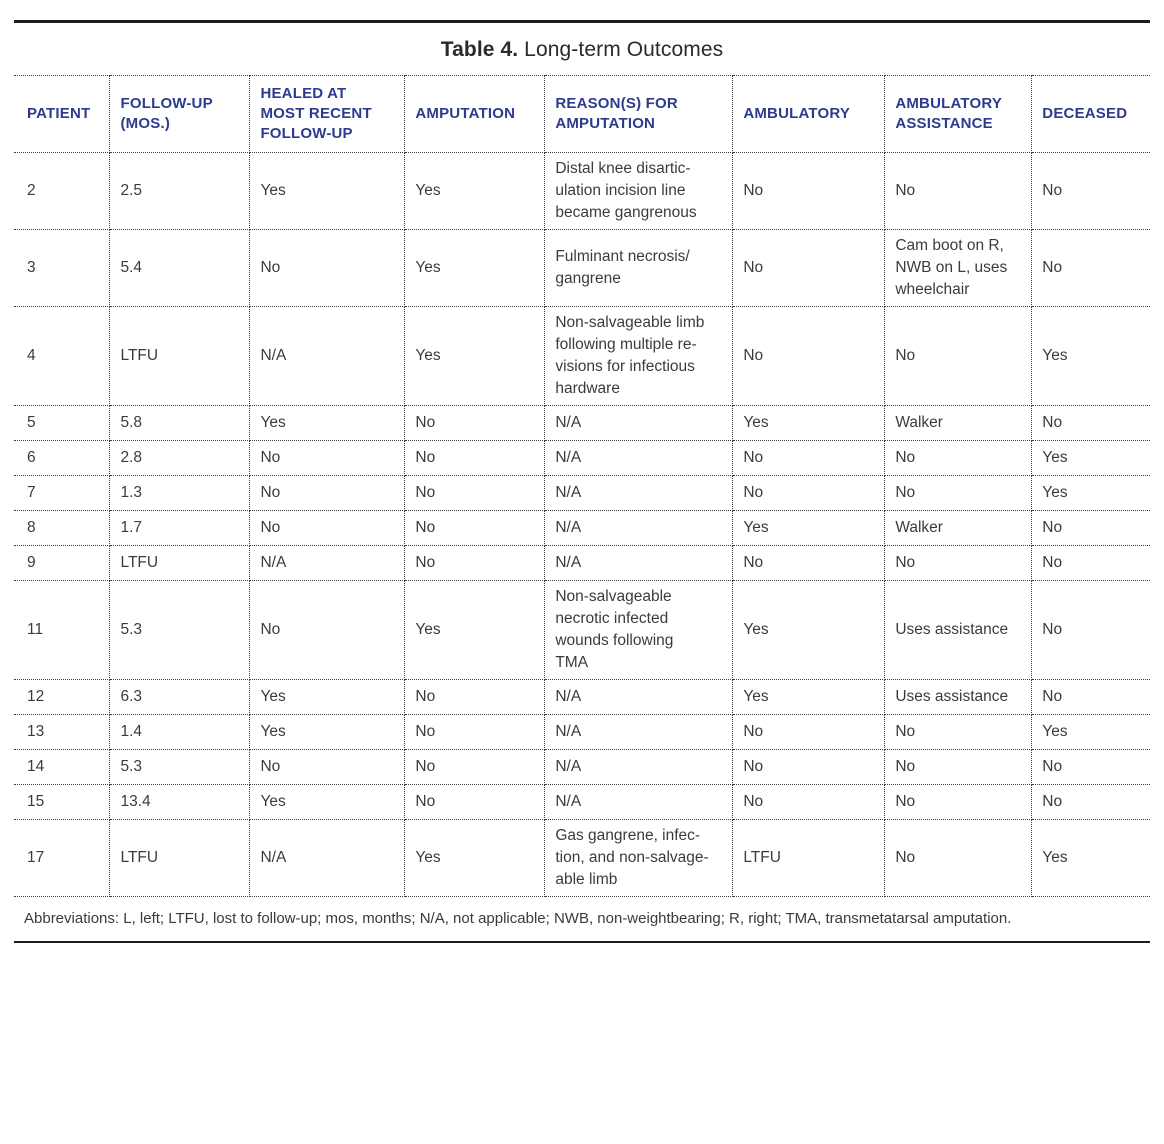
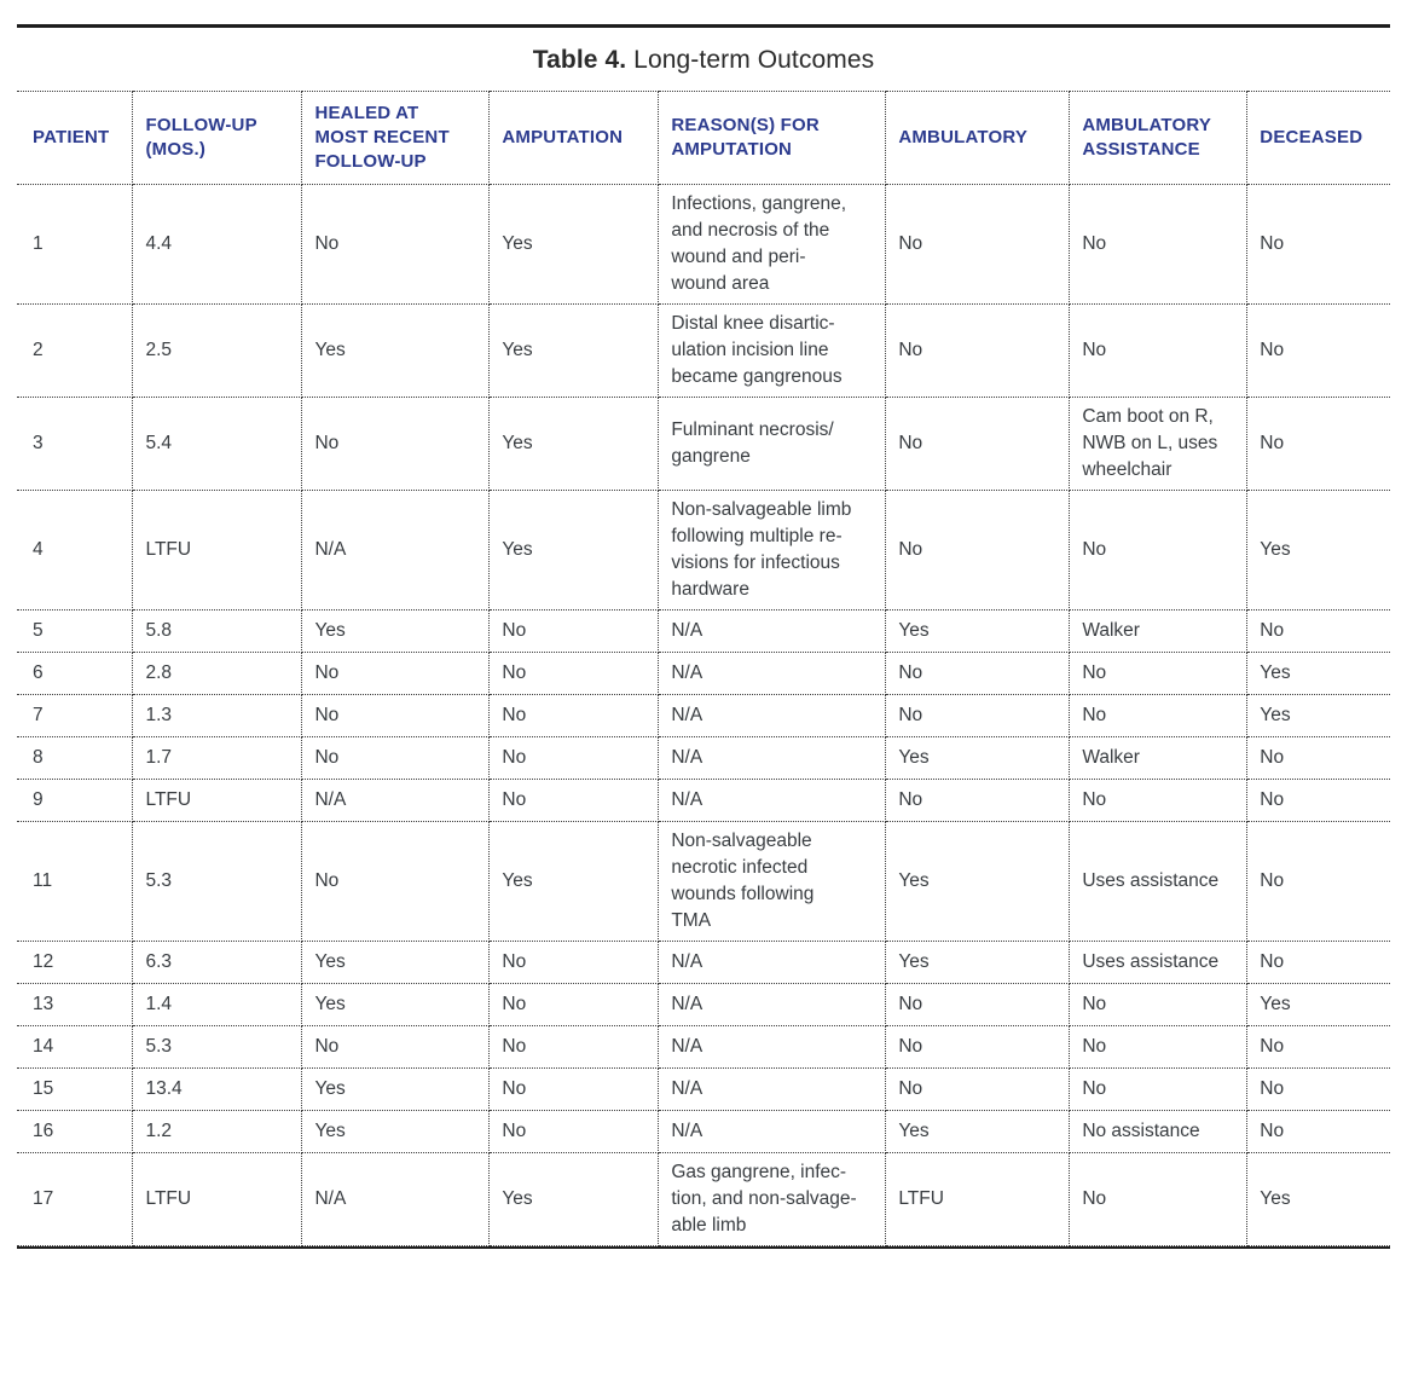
  Table 4. Long-term Outcomes
  PATIENT	FOLLOW-UP (MOS.)	HEALED AT MOST RECENT FOLLOW-UP	AMPUTATION	REASON(S) FOR AMPUTATION	AMBULATORY	AMBULATORY ASSISTANCE	DECEASED
+ 1	4.4	No	Yes	Infections, gangrene, and necrosis of the wound and peri- wound area	No	No	No
  2	2.5	Yes	Yes	Distal knee disartic- ulation incision line became gangrenous	No	No	No
  3	5.4	No	Yes	Fulminant necrosis/ gangrene	No	Cam boot on R, NWB on L, uses wheelchair	No
  4	LTFU	N/A	Yes	Non-salvageable limb following multiple re- visions for infectious hardware	No	No	Yes
  5	5.8	Yes	No	N/A	Yes	Walker	No
  6	2.8	No	No	N/A	No	No	Yes
  7	1.3	No	No	N/A	No	No	Yes
  8	1.7	No	No	N/A	Yes	Walker	No
  9	LTFU	N/A	No	N/A	No	No	No
  11	5.3	No	Yes	Non-salvageable necrotic infected wounds following TMA	Yes	Uses assistance	No
  12	6.3	Yes	No	N/A	Yes	Uses assistance	No
  13	1.4	Yes	No	N/A	No	No	Yes
  14	5.3	No	No	N/A	No	No	No
  15	13.4	Yes	No	N/A	No	No	No
+ 16	1.2	Yes	No	N/A	Yes	No assistance	No
  17	LTFU	N/A	Yes	Gas gangrene, infec- tion, and non-salvage- able limb	LTFU	No	Yes
- Abbreviations: L, left; LTFU, lost to follow-up; mos, months; N/A, not applicable; NWB, non-weightbearing; R, right; TMA, transmetatarsal amputation.
